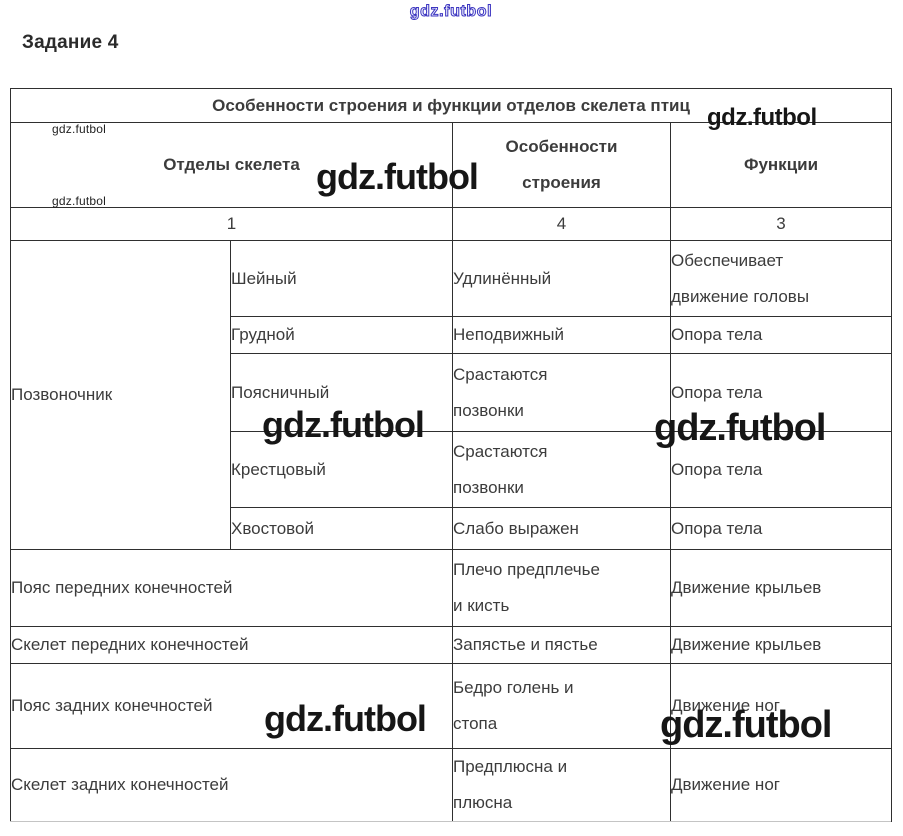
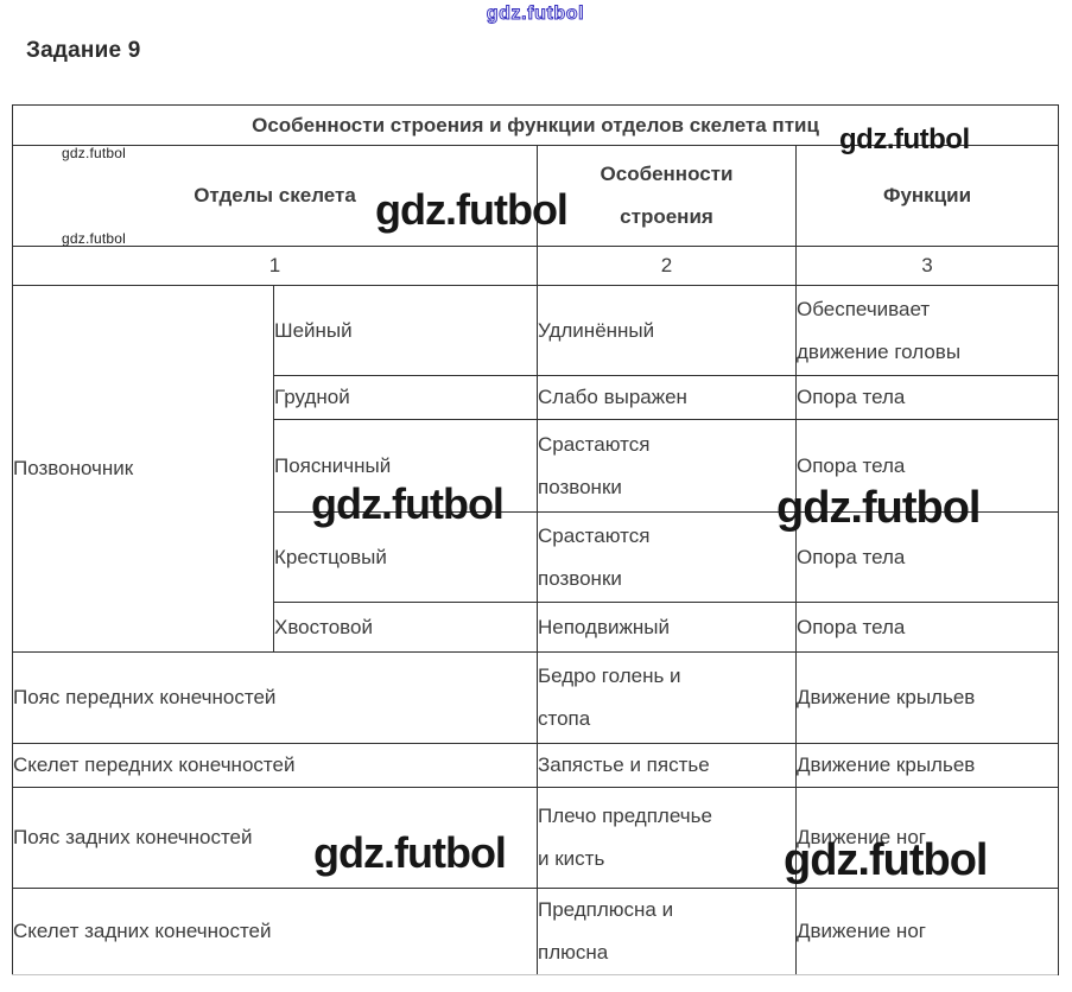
  gdz.futbol
- Задание 4
+ Задание 9
  Особенности строения и функции отделов скелета птиц
  Отделы скелета	Особенности строения	Функции
- 1	4	3
+ 1	2	3
  Позвоночник	Шейный	Удлинённый	Обеспечивает движение головы
- Грудной	Неподвижный	Опора тела
+ Грудной	Слабо выражен	Опора тела
  Поясничный	Срастаются позвонки	Опора тела
  Крестцовый	Срастаются позвонки	Опора тела
- Хвостовой	Слабо выражен	Опора тела
+ Хвостовой	Неподвижный	Опора тела
- Пояс передних конечностей	Плечо предплечье и кисть	Движение крыльев
+ Пояс передних конечностей	Бедро голень и стопа	Движение крыльев
  Скелет передних конечностей	Запястье и пястье	Движение крыльев
- Пояс задних конечностей	Бедро голень и стопа	Движение ног
+ Пояс задних конечностей	Плечо предплечье и кисть	Движение ног
  Скелет задних конечностей	Предплюсна и плюсна	Движение ног
  gdz.futbol
  gdz.futbol
  gdz.futbol
  gdz.futbol
  gdz.futbol
  gdz.futbol
  gdz.futbol
  gdz.futbol
